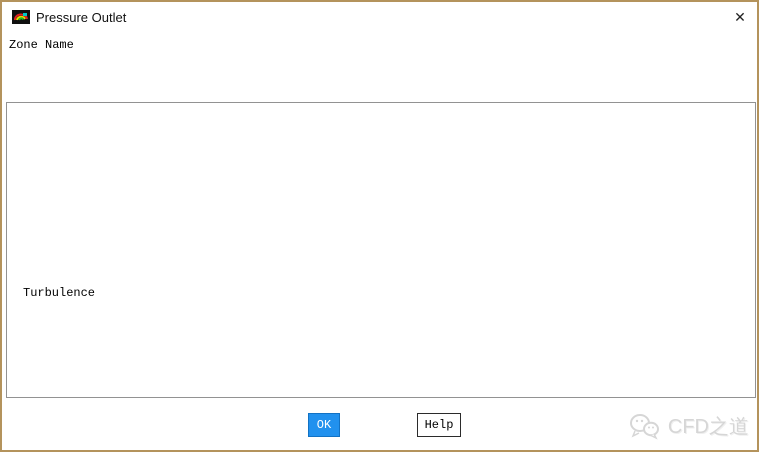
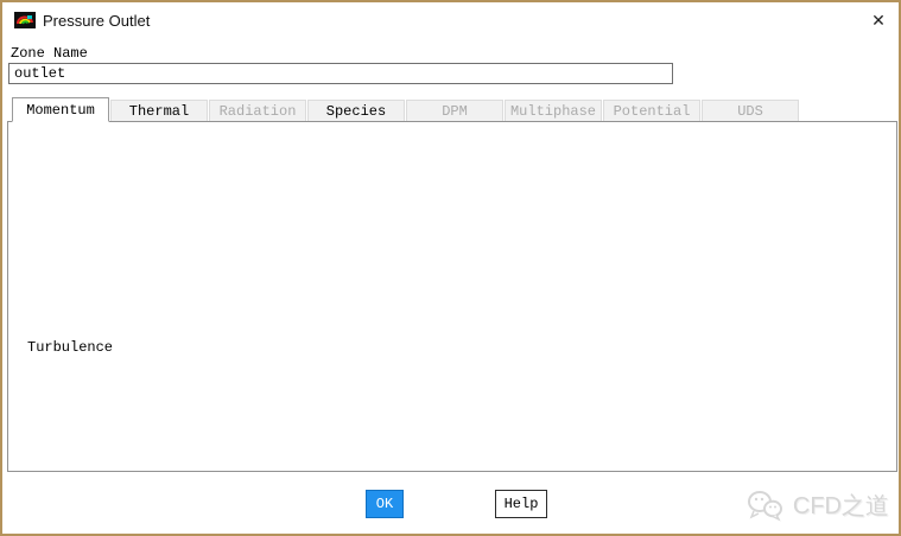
  Pressure Outlet
  ✕
  Zone Name
+ outlet
+ Momentum Thermal Radiation Species DPM Multiphase Potential UDS
  Turbulence
  OK
  Help
  CFD之道
